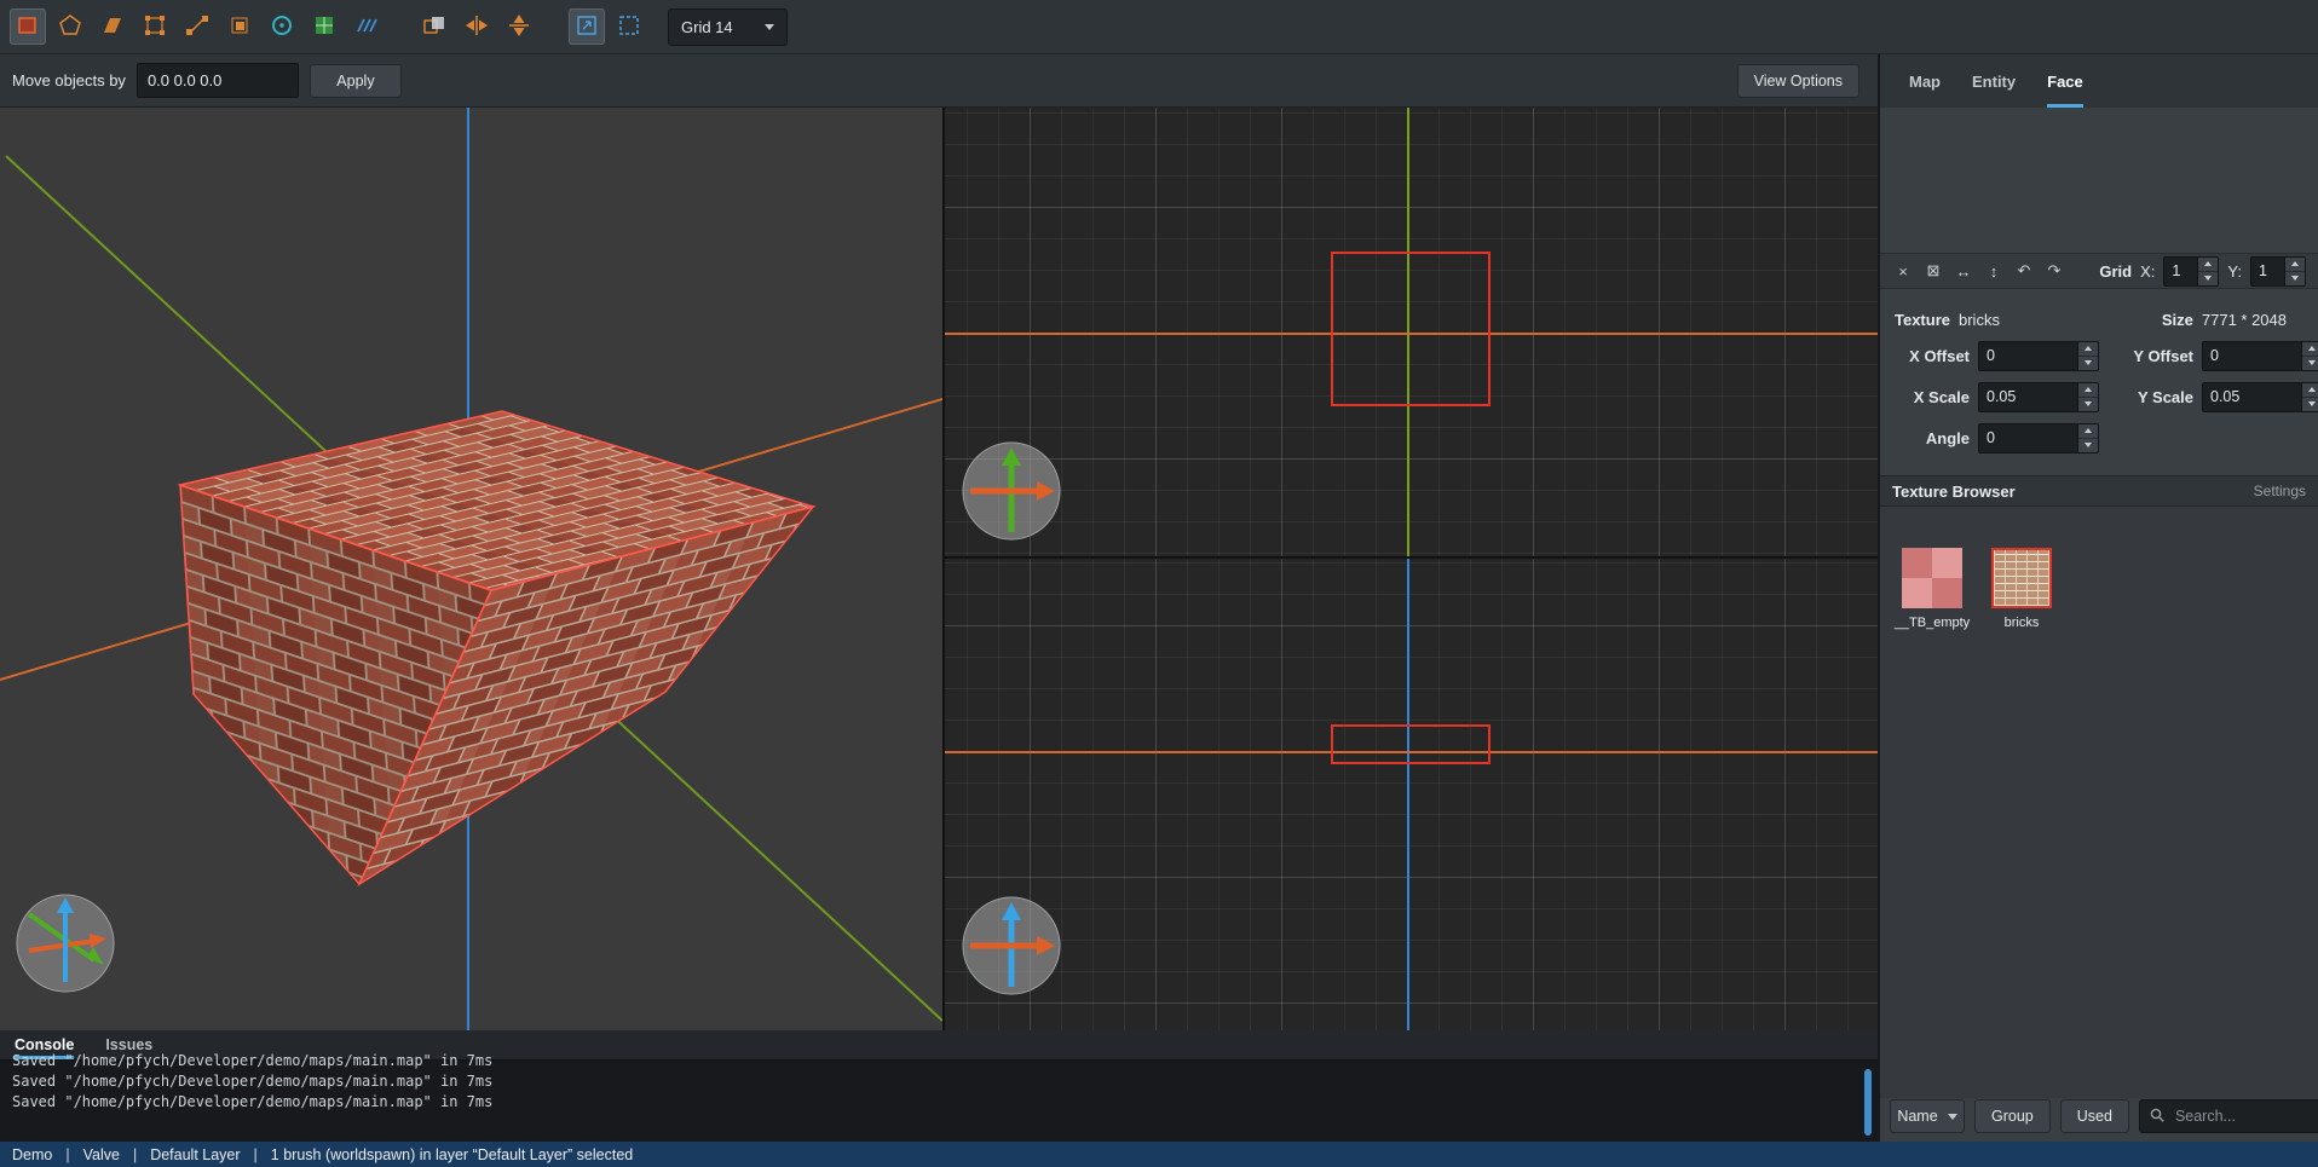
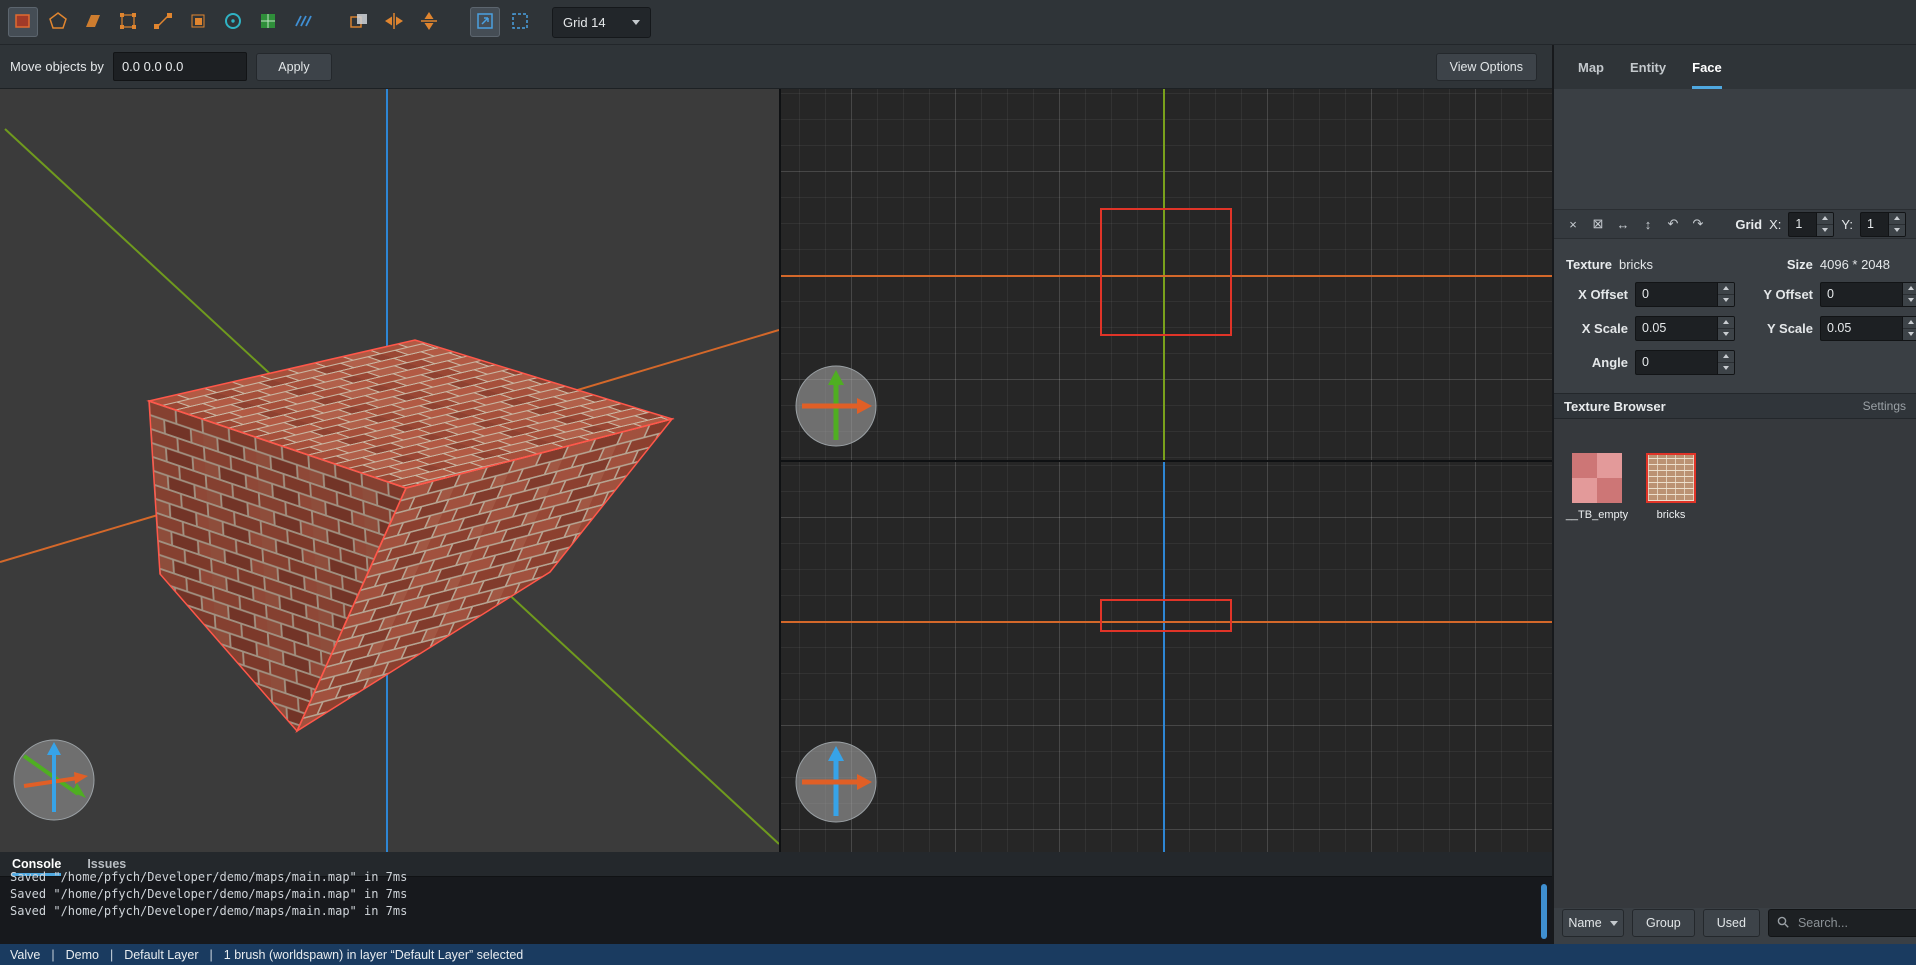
  Grid 14
  Move objects by
  0.0 0.0 0.0
  Apply
  View Options
  Map
  Entity
  Face
  ×
  ⊠
  ↔
  ↕
  ↶
  ↷
  Grid
  X:
  1
  Y:
  1
  Texture
  bricks
  Size
- 7771 * 2048
+ 4096 * 2048
  X Offset
  0
  Y Offset
  0
  X Scale
  0.05
  Y Scale
  0.05
  Angle
  0
  Texture Browser
  Settings
  __TB_empty
  bricks
  Name
  Group
  Used
  Search...
  Console
  Issues
  Saved "/home/pfych/Developer/demo/maps/main.map" in 7ms
  Saved "/home/pfych/Developer/demo/maps/main.map" in 7ms
  Saved "/home/pfych/Developer/demo/maps/main.map" in 7ms
- Demo
+ Valve
  |
- Valve
+ Demo
  |
  Default Layer
  |
  1 brush (worldspawn) in layer “Default Layer” selected
